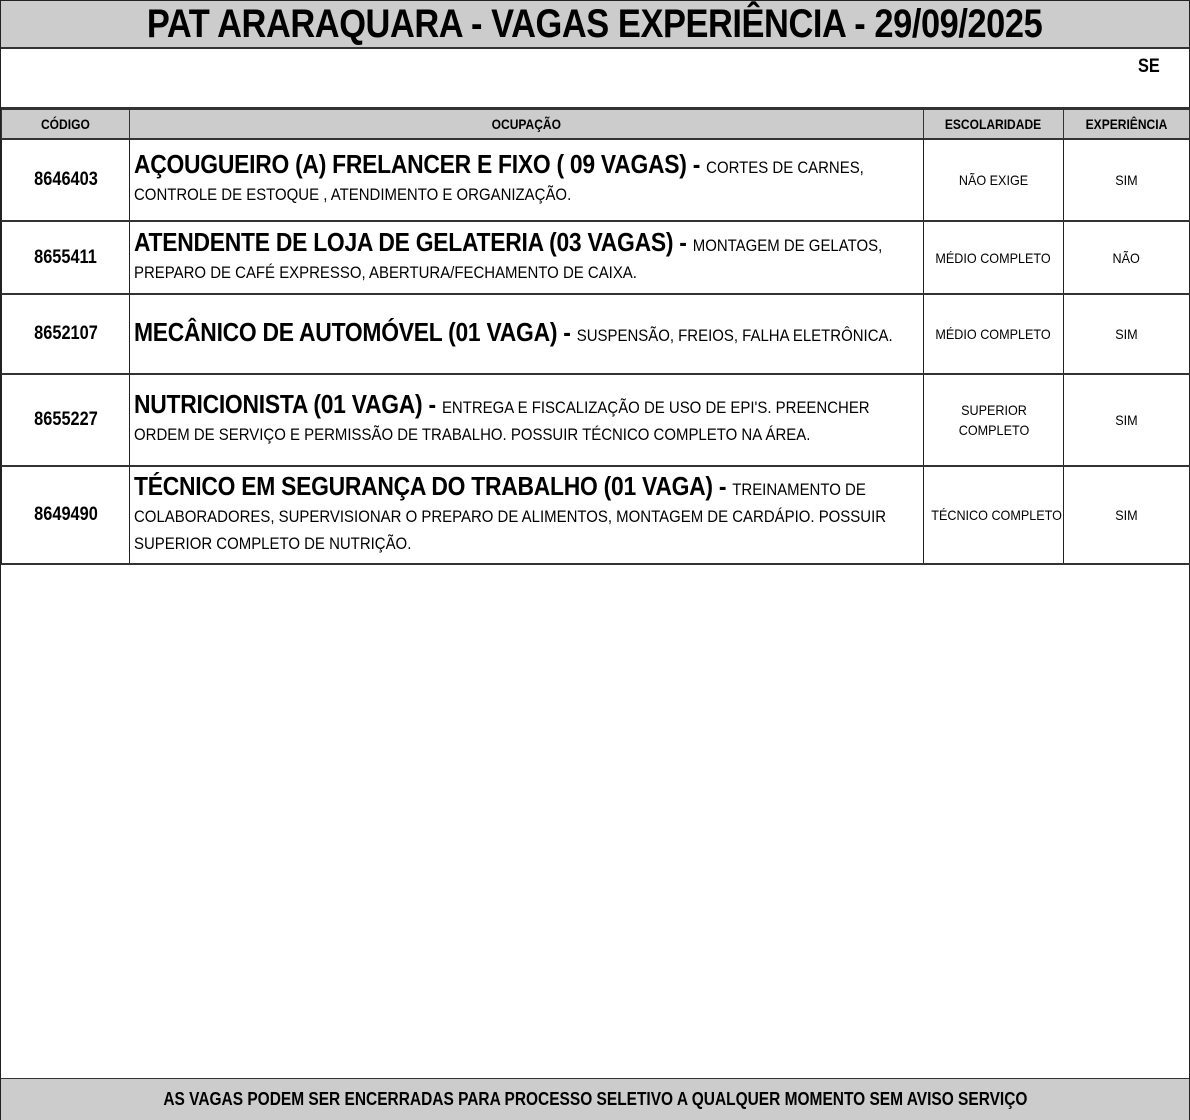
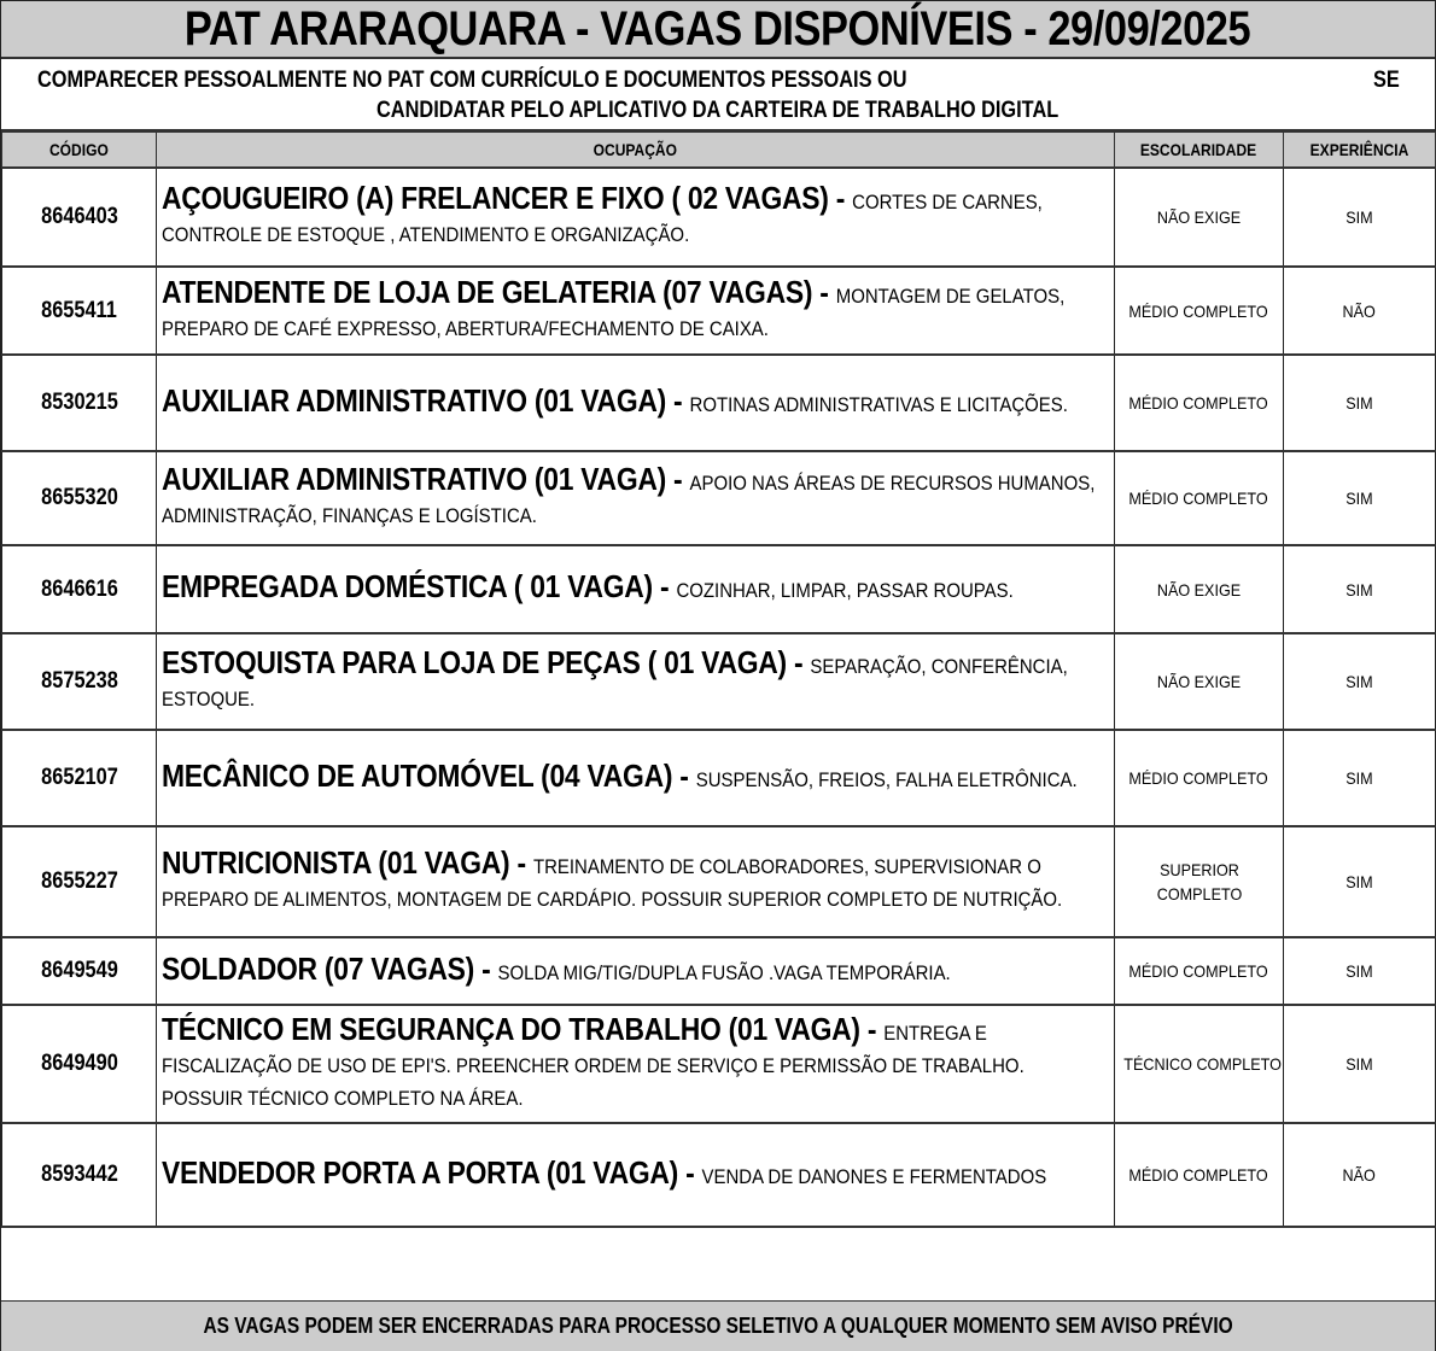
- PAT ARARAQUARA - VAGAS EXPERIÊNCIA - 29/09/2025
+ PAT ARARAQUARA - VAGAS DISPONÍVEIS - 29/09/2025
+ COMPARECER PESSOALMENTE NO PAT COM CURRÍCULO E DOCUMENTOS PESSOAIS OU
  SE
+ CANDIDATAR PELO APLICATIVO DA CARTEIRA DE TRABALHO DIGITAL
  CÓDIGO	OCUPAÇÃO	ESCOLARIDADE	EXPERIÊNCIA
- 8646403	AÇOUGUEIRO (A) FRELANCER E FIXO ( 09 VAGAS) - CORTES DE CARNES, CONTROLE DE ESTOQUE , ATENDIMENTO E ORGANIZAÇÃO.	NÃO EXIGE	SIM
+ 8646403	AÇOUGUEIRO (A) FRELANCER E FIXO ( 02 VAGAS) - CORTES DE CARNES, CONTROLE DE ESTOQUE , ATENDIMENTO E ORGANIZAÇÃO.	NÃO EXIGE	SIM
- 8655411	ATENDENTE DE LOJA DE GELATERIA (03 VAGAS) - MONTAGEM DE GELATOS, PREPARO DE CAFÉ EXPRESSO, ABERTURA/FECHAMENTO DE CAIXA.	MÉDIO COMPLETO	NÃO
+ 8655411	ATENDENTE DE LOJA DE GELATERIA (07 VAGAS) - MONTAGEM DE GELATOS, PREPARO DE CAFÉ EXPRESSO, ABERTURA/FECHAMENTO DE CAIXA.	MÉDIO COMPLETO	NÃO
+ 8530215	AUXILIAR ADMINISTRATIVO (01 VAGA) - ROTINAS ADMINISTRATIVAS E LICITAÇÕES.	MÉDIO COMPLETO	SIM
+ 8655320	AUXILIAR ADMINISTRATIVO (01 VAGA) - APOIO NAS ÁREAS DE RECURSOS HUMANOS, ADMINISTRAÇÃO, FINANÇAS E LOGÍSTICA.	MÉDIO COMPLETO	SIM
+ 8646616	EMPREGADA DOMÉSTICA ( 01 VAGA) - COZINHAR, LIMPAR, PASSAR ROUPAS.	NÃO EXIGE	SIM
+ 8575238	ESTOQUISTA PARA LOJA DE PEÇAS ( 01 VAGA) - SEPARAÇÃO, CONFERÊNCIA, ESTOQUE.	NÃO EXIGE	SIM
- 8652107	MECÂNICO DE AUTOMÓVEL (01 VAGA) - SUSPENSÃO, FREIOS, FALHA ELETRÔNICA.	MÉDIO COMPLETO	SIM
+ 8652107	MECÂNICO DE AUTOMÓVEL (04 VAGA) - SUSPENSÃO, FREIOS, FALHA ELETRÔNICA.	MÉDIO COMPLETO	SIM
- 8655227	NUTRICIONISTA (01 VAGA) - ENTREGA E FISCALIZAÇÃO DE USO DE EPI'S. PREENCHER ORDEM DE SERVIÇO E PERMISSÃO DE TRABALHO. POSSUIR TÉCNICO COMPLETO NA ÁREA.	SUPERIOR COMPLETO	SIM
+ 8655227	NUTRICIONISTA (01 VAGA) - TREINAMENTO DE COLABORADORES, SUPERVISIONAR O PREPARO DE ALIMENTOS, MONTAGEM DE CARDÁPIO. POSSUIR SUPERIOR COMPLETO DE NUTRIÇÃO.	SUPERIOR COMPLETO	SIM
+ 8649549	SOLDADOR (07 VAGAS) - SOLDA MIG/TIG/DUPLA FUSÃO .VAGA TEMPORÁRIA.	MÉDIO COMPLETO	SIM
- 8649490	TÉCNICO EM SEGURANÇA DO TRABALHO (01 VAGA) - TREINAMENTO DE COLABORADORES, SUPERVISIONAR O PREPARO DE ALIMENTOS, MONTAGEM DE CARDÁPIO. POSSUIR SUPERIOR COMPLETO DE NUTRIÇÃO.	TÉCNICO COMPLETO	SIM
+ 8649490	TÉCNICO EM SEGURANÇA DO TRABALHO (01 VAGA) - ENTREGA E FISCALIZAÇÃO DE USO DE EPI'S. PREENCHER ORDEM DE SERVIÇO E PERMISSÃO DE TRABALHO. POSSUIR TÉCNICO COMPLETO NA ÁREA.	TÉCNICO COMPLETO	SIM
+ 8593442	VENDEDOR PORTA A PORTA (01 VAGA) - VENDA DE DANONES E FERMENTADOS	MÉDIO COMPLETO	NÃO
- AS VAGAS PODEM SER ENCERRADAS PARA PROCESSO SELETIVO A QUALQUER MOMENTO SEM AVISO SERVIÇO
+ AS VAGAS PODEM SER ENCERRADAS PARA PROCESSO SELETIVO A QUALQUER MOMENTO SEM AVISO PRÉVIO
